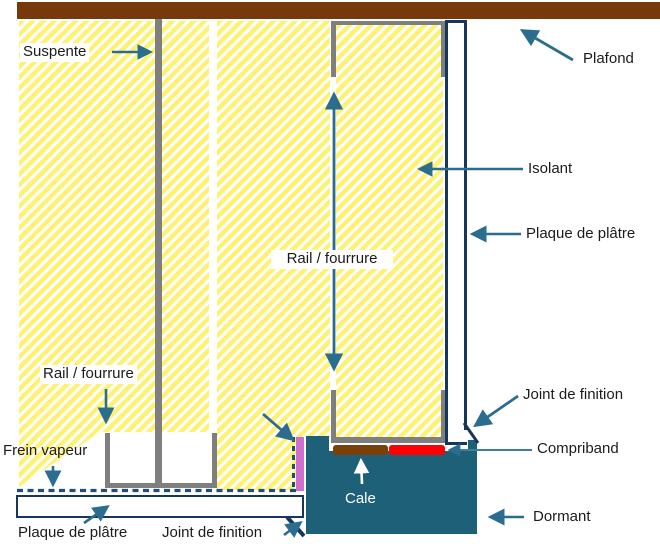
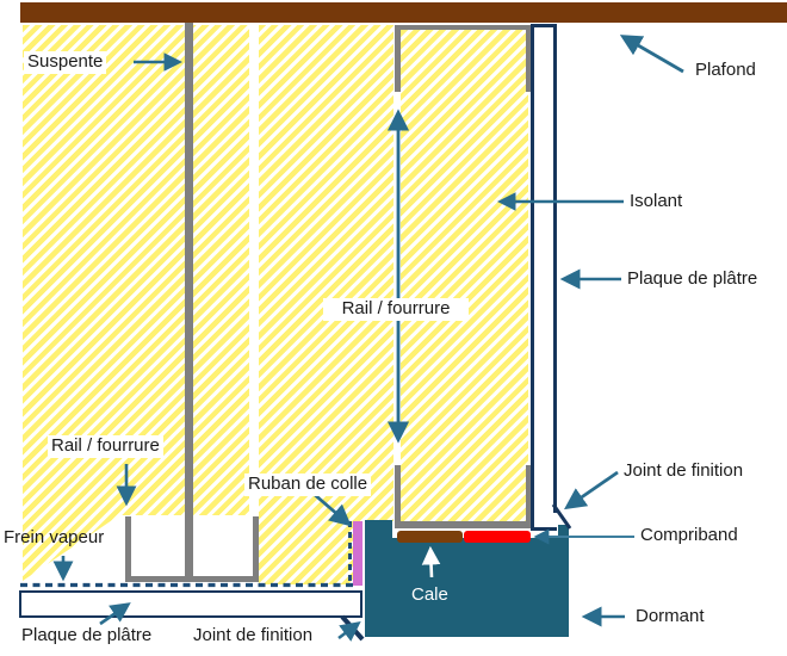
  Suspente
  Plafond
  Isolant
  Plaque de plâtre
  Rail / fourrure
  Rail / fourrure
+ Ruban de colle
  Frein vapeur
  Joint de finition
  Compriband
  Cale
  Dormant
  Plaque de plâtre
  Joint de finition
